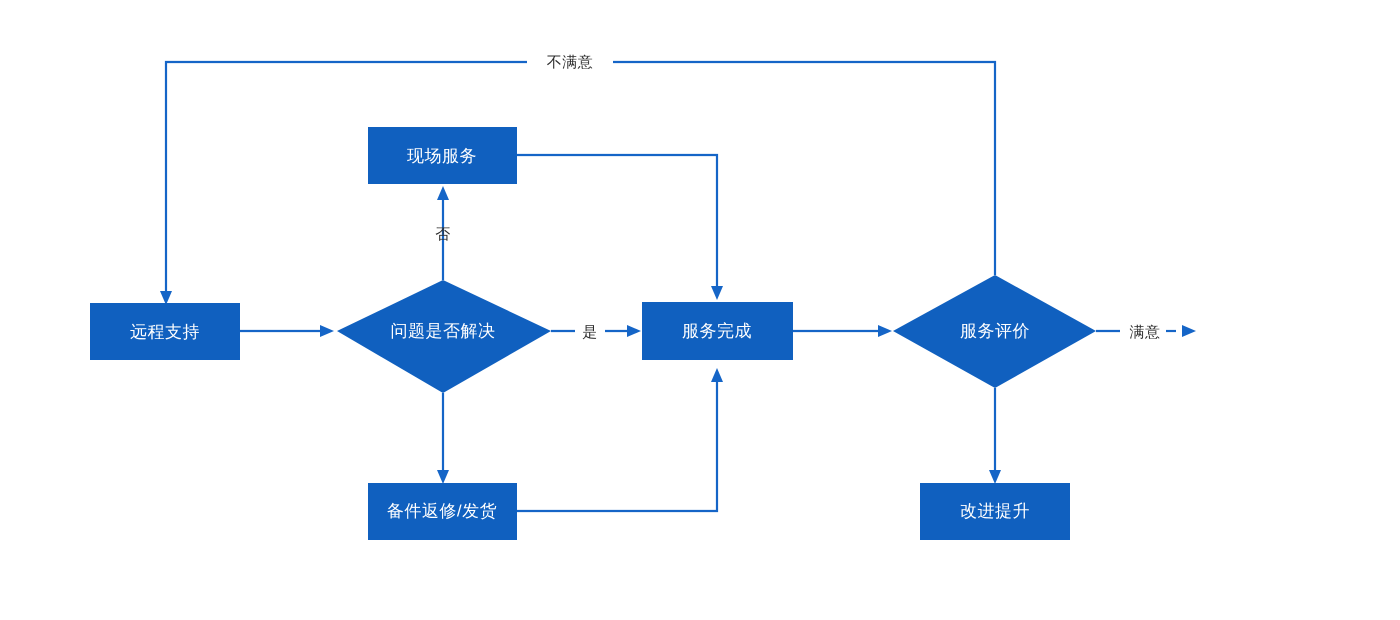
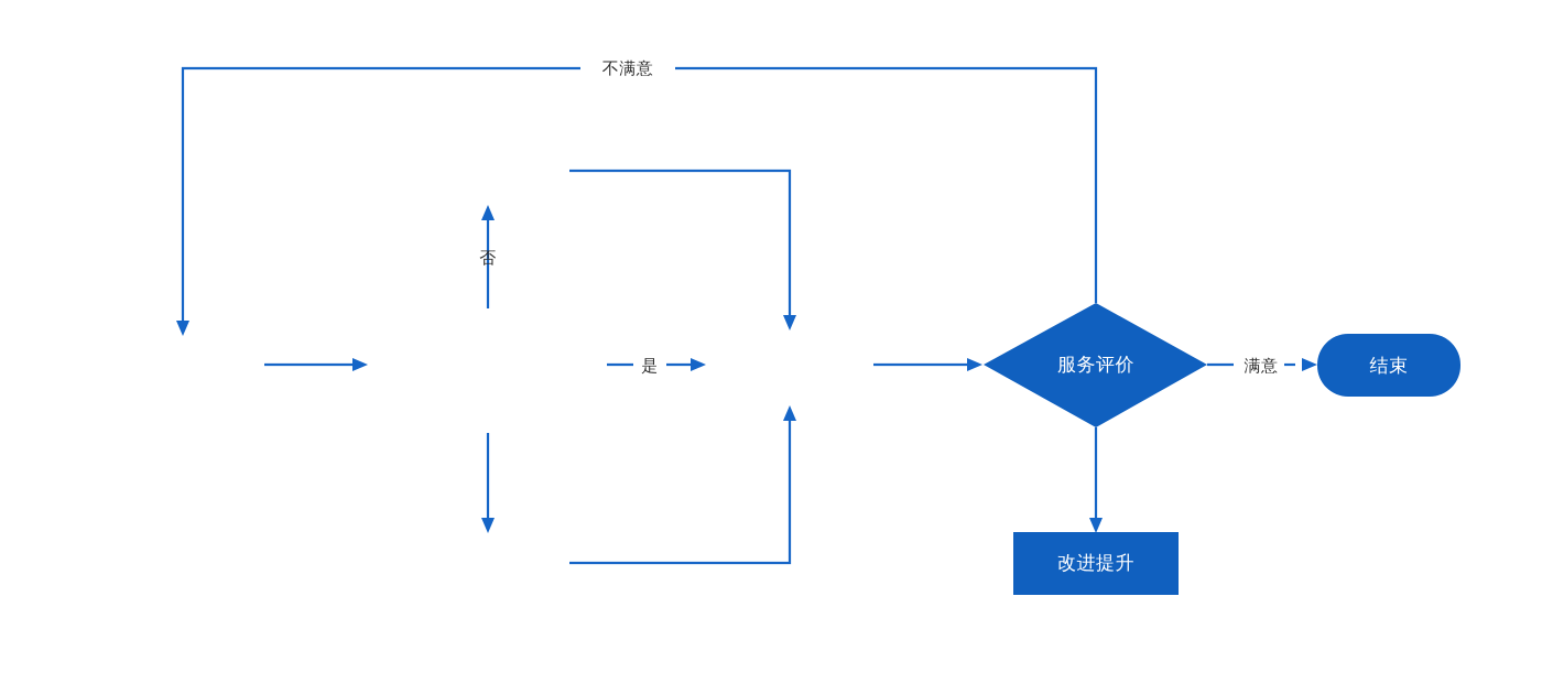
  不满意
  否
  是
  满意
- 远程支持
- 现场服务
- 问题是否解决
- 服务完成
- 备件返修/发货
  服务评价
  改进提升
+ 结束
